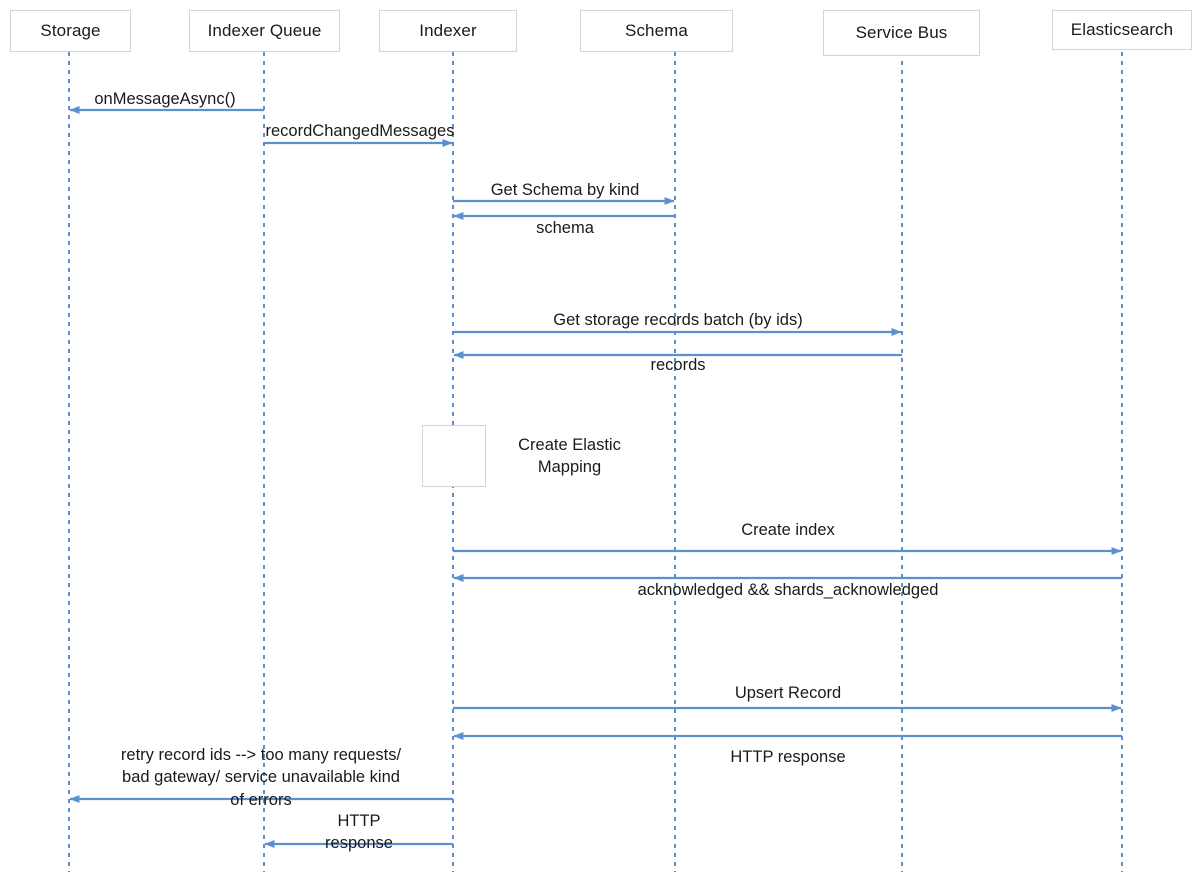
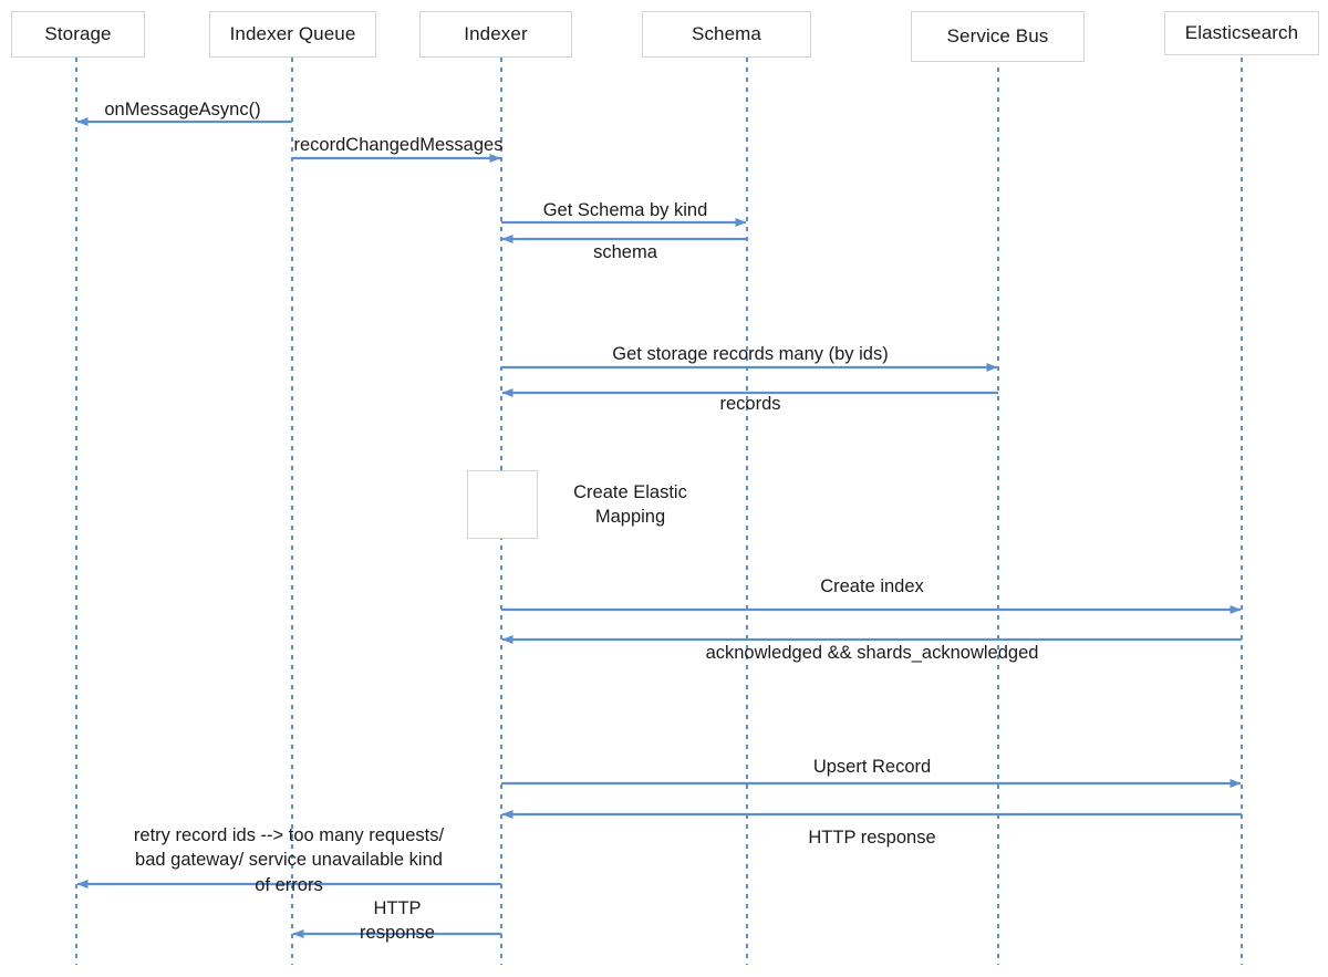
  Storage
  Indexer Queue
  Indexer
  Schema
  Service Bus
  Elasticsearch
  Create Elastic
  Mapping
  onMessageAsync()
  recordChangedMessages
  Get Schema by kind
  schema
- Get storage records batch (by ids)
+ Get storage records many (by ids)
  records
  Create index
  acknowledged && shards_acknowledged
  Upsert Record
  HTTP response
  retry record ids --> too many requests/
  bad gateway/ service unavailable kind
  of errors
  HTTP
  response
